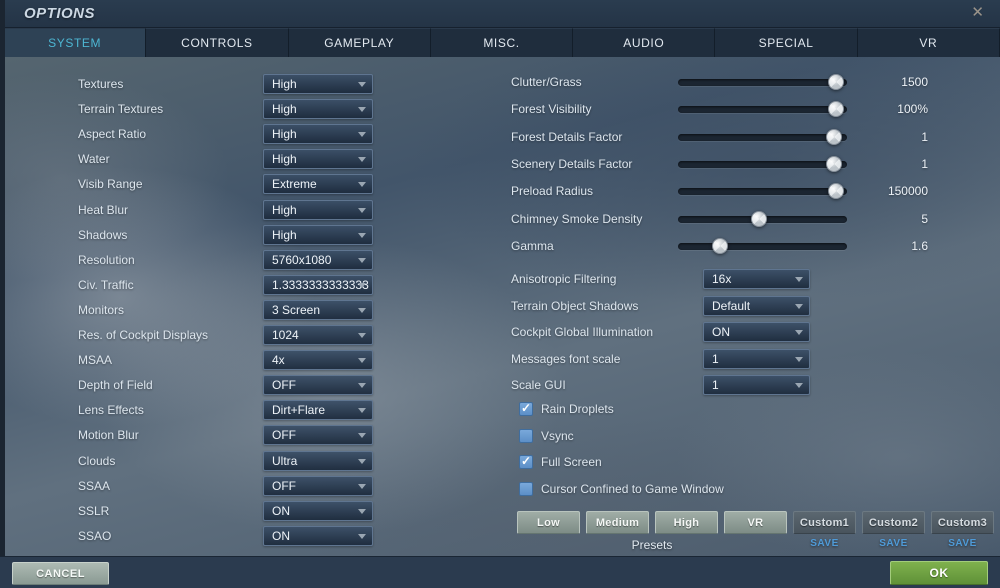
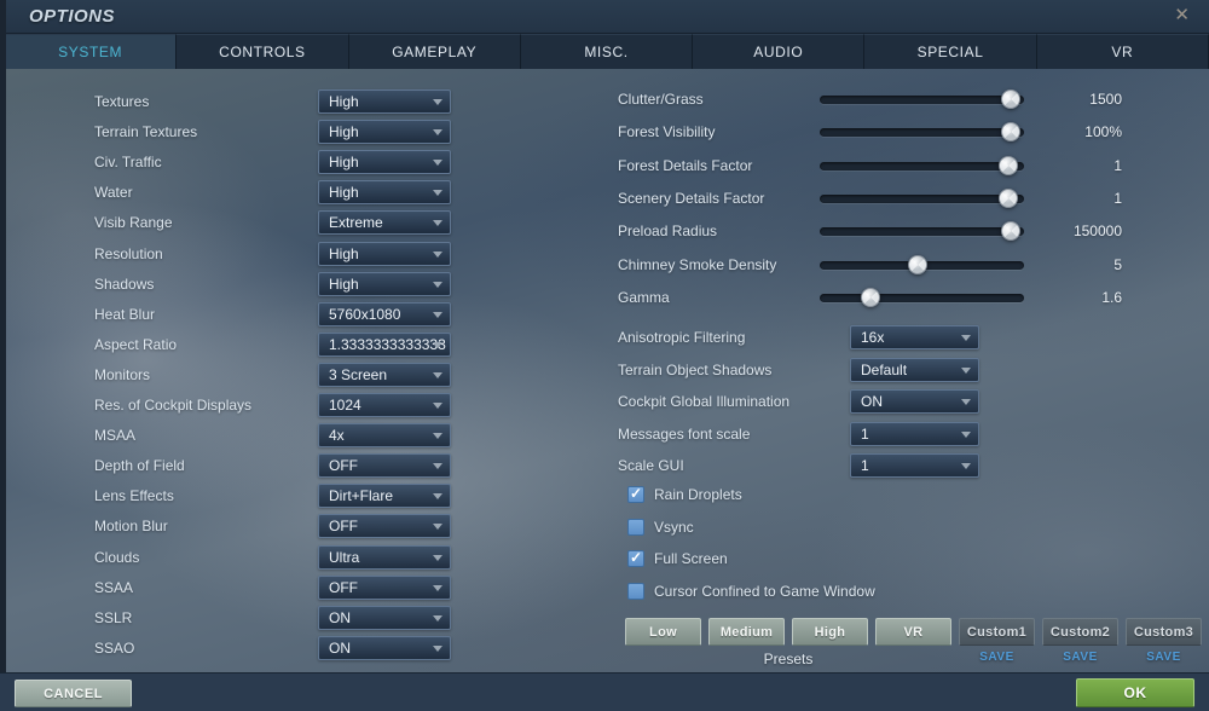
  OPTIONS
  ✕
  SYSTEM
  CONTROLS
  GAMEPLAY
  MISC.
  AUDIO
  SPECIAL
  VR
  Textures
  High
  Terrain Textures
  High
- Aspect Ratio
+ Civ. Traffic
  High
  Water
  High
  Visib Range
  Extreme
- Heat Blur
+ Resolution
  High
  Shadows
  High
- Resolution
+ Heat Blur
  5760x1080
- Civ. Traffic
+ Aspect Ratio
  1.3333333333333
  Monitors
  3 Screen
  Res. of Cockpit Displays
  1024
  MSAA
  4x
  Depth of Field
  OFF
  Lens Effects
  Dirt+Flare
  Motion Blur
  OFF
  Clouds
  Ultra
  SSAA
  OFF
  SSLR
  ON
  SSAO
  ON
  Clutter/Grass
  1500
  Forest Visibility
  100%
  Forest Details Factor
  1
  Scenery Details Factor
  1
  Preload Radius
  150000
  Chimney Smoke Density
  5
  Gamma
  1.6
  Anisotropic Filtering
  16x
  Terrain Object Shadows
  Default
  Cockpit Global Illumination
  ON
  Messages font scale
  1
  Scale GUI
  1
  Rain Droplets
  Vsync
  Full Screen
  Cursor Confined to Game Window
  Low
  Medium
  High
  VR
  Custom1
  Custom2
  Custom3
  Presets
  SAVE
  SAVE
  SAVE
  CANCEL
  OK
